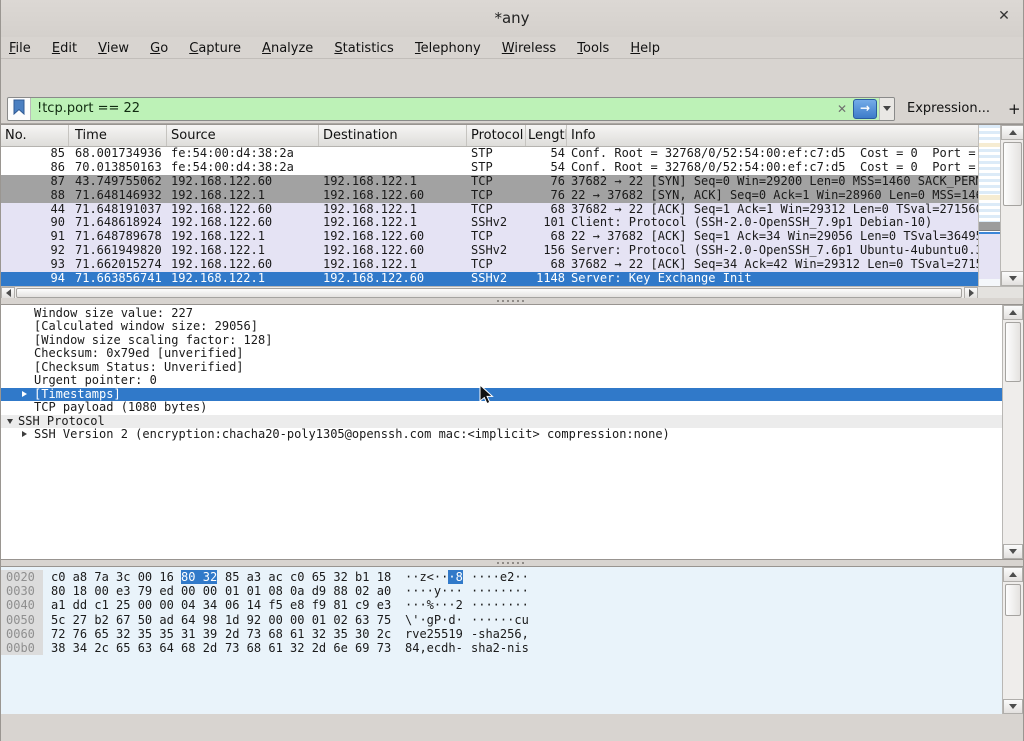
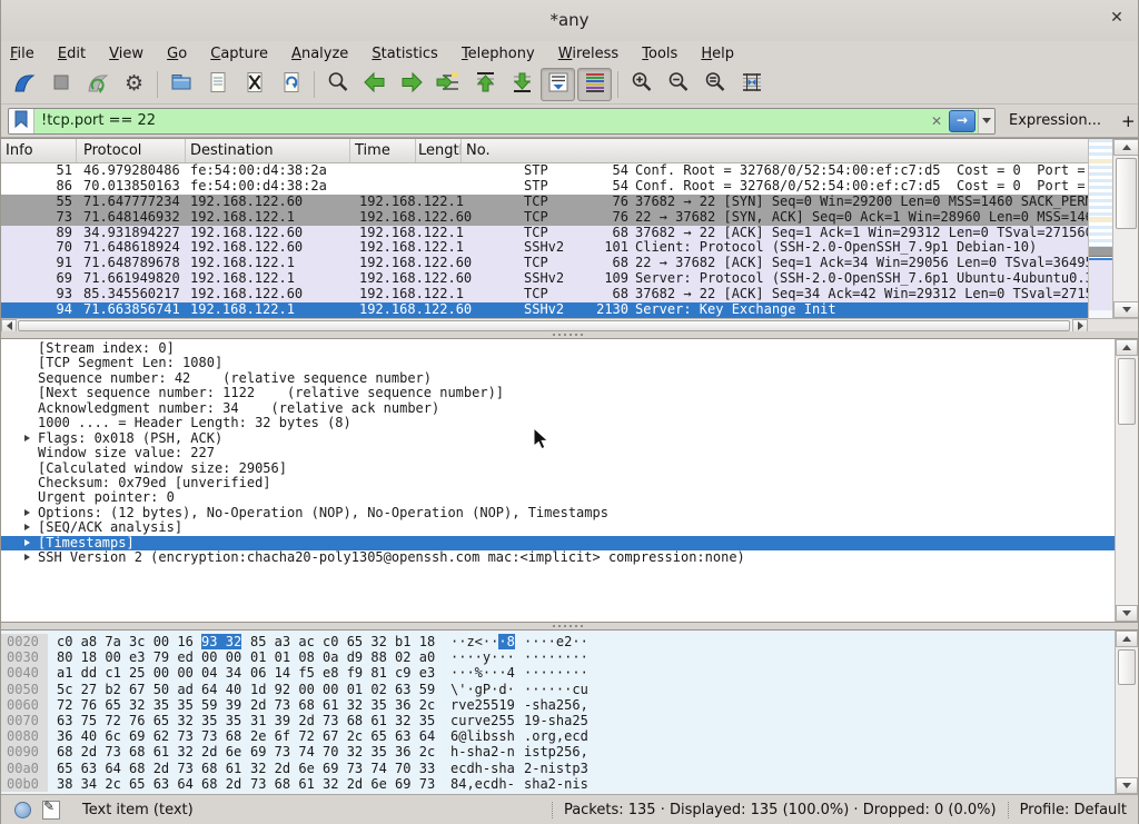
  *any
  ✕
  File Edit View Go Capture Analyze Statistics Telephony Wireless Tools Help
+ ⚙
  !tcp.port == 22
  ✕
  →
  Expression...
  +
- No.
+ Info
- Time
+ Protocol
- Source
  Destination
- Protocol
+ Time
  Lengt
- Info
+ No.
- 85
+ 51
- 68.001734936
+ 46.979280486
  fe:54:00:d4:38:2a
  STP
  54
  Conf. Root = 32768/0/52:54:00:ef:c7:d5 Cost = 0 Port =
  86
  70.013850163
  fe:54:00:d4:38:2a
  STP
  54
  Conf. Root = 32768/0/52:54:00:ef:c7:d5 Cost = 0 Port =
- 87
+ 55
- 43.749755062
+ 71.647777234
  192.168.122.60
  192.168.122.1
  TCP
  76
  37682 → 22 [SYN] Seq=0 Win=29200 Len=0 MSS=1460 SACK_PER
- 88
+ 73
  71.648146932
  192.168.122.1
  192.168.122.60
  TCP
  76
  22 → 37682 [SYN, ACK] Seq=0 Ack=1 Win=28960 Len=0 MSS=14
- 44
+ 89
- 71.648191037
+ 34.931894227
  192.168.122.60
  192.168.122.1
  TCP
  68
  37682 → 22 [ACK] Seq=1 Ack=1 Win=29312 Len=0 TSval=27156
- 90
+ 70
  71.648618924
  192.168.122.60
  192.168.122.1
  SSHv2
  101
  Client: Protocol (SSH-2.0-OpenSSH_7.9p1 Debian-10)
  91
  71.648789678
  192.168.122.1
  192.168.122.60
  TCP
  68
  22 → 37682 [ACK] Seq=1 Ack=34 Win=29056 Len=0 TSval=3649
- 92
+ 69
  71.661949820
  192.168.122.1
  192.168.122.60
  SSHv2
- 156
+ 109
  Server: Protocol (SSH-2.0-OpenSSH_7.6p1 Ubuntu-4ubuntu0.
  93
- 71.662015274
+ 85.345560217
  192.168.122.60
  192.168.122.1
  TCP
  68
  37682 → 22 [ACK] Seq=34 Ack=42 Win=29312 Len=0 TSval=271
  94
  71.663856741
  192.168.122.1
  192.168.122.60
  SSHv2
- 1148
+ 2130
  Server: Key Exchange Init
+ [Stream index: 0]
+ [TCP Segment Len: 1080]
+ Sequence number: 42 (relative sequence number)
+ [Next sequence number: 1122 (relative sequence number)]
+ Acknowledgment number: 34 (relative ack number)
+ 1000 .... = Header Length: 32 bytes (8)
+ Flags: 0x018 (PSH, ACK)
  Window size value: 227
  [Calculated window size: 29056]
- [Window size scaling factor: 128]
  Checksum: 0x79ed [unverified]
- [Checksum Status: Unverified]
  Urgent pointer: 0
+ Options: (12 bytes), No-Operation (NOP), No-Operation (NOP), Timestamps
+ [SEQ/ACK analysis]
  [Timestamps]
- TCP payload (1080 bytes)
- SSH Protocol
  SSH Version 2 (encryption:chacha20-poly1305@openssh.com mac:<implicit> compression:none)
  0020
- c0 a8 7a 3c 00 16 80 32
+ c0 a8 7a 3c 00 16 93 32
  85 a3 ac c0 65 32 b1 18
  ··z<···8
  ····e2··
  0030
  80 18 00 e3 79 ed 00 00
  01 01 08 0a d9 88 02 a0
  ····y···
  ········
  0040
  a1 dd c1 25 00 00 04 34
  06 14 f5 e8 f9 81 c9 e3
- ···%···2
+ ···%···4
  ········
  0050
- 5c 27 b2 67 50 ad 64 98
+ 5c 27 b2 67 50 ad 64 40
- 1d 92 00 00 01 02 63 75
+ 1d 92 00 00 01 02 63 59
  \'·gP·d·
  ······cu
  0060
- 72 76 65 32 35 35 31 39
+ 72 76 65 32 35 35 59 39
- 2d 73 68 61 32 35 30 2c
+ 2d 73 68 61 32 35 36 2c
  rve25519
  -sha256,
+ 0070
+ 63 75 72 76 65 32 35 35
+ 31 39 2d 73 68 61 32 35
+ curve255
+ 19-sha25
+ 0080
+ 36 40 6c 69 62 73 73 68
+ 2e 6f 72 67 2c 65 63 64
+ 6@libssh
+ .org,ecd
+ 0090
+ 68 2d 73 68 61 32 2d 6e
+ 69 73 74 70 32 35 36 2c
+ h-sha2-n
+ istp256,
+ 00a0
+ 65 63 64 68 2d 73 68 61
+ 32 2d 6e 69 73 74 70 33
+ ecdh-sha
+ 2-nistp3
  00b0
  38 34 2c 65 63 64 68 2d
  73 68 61 32 2d 6e 69 73
  84,ecdh-
  sha2-nis
+ ✎
+ Text item (text)
+ Packets: 135 · Displayed: 135 (100.0%) · Dropped: 0 (0.0%)
+ Profile: Default
